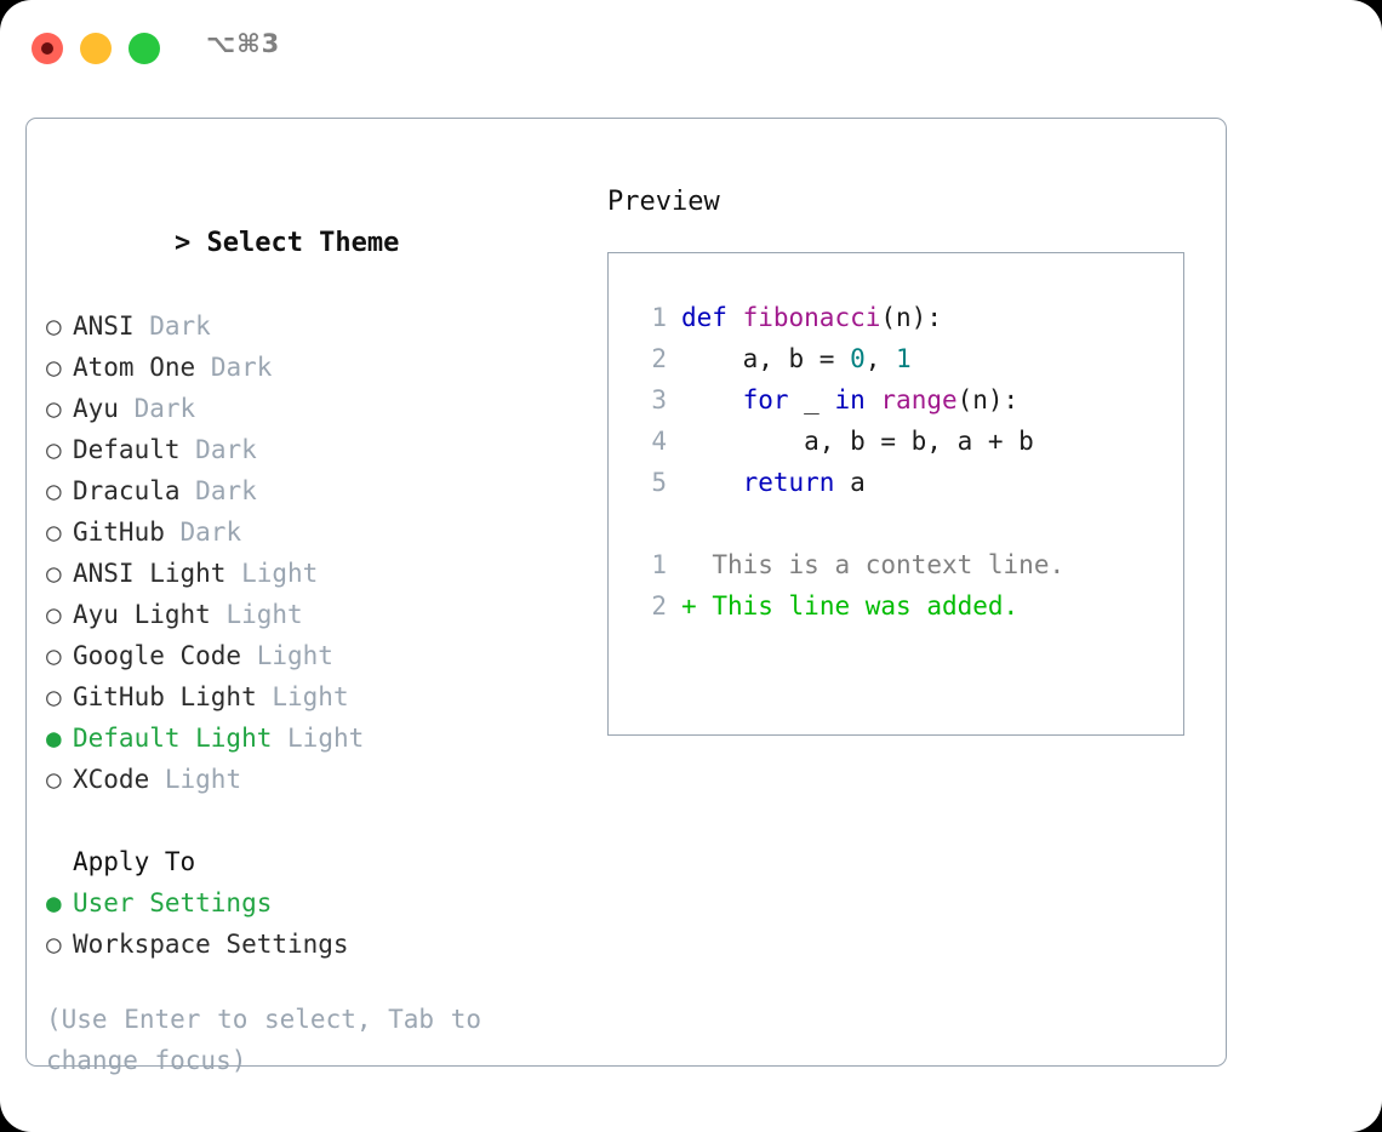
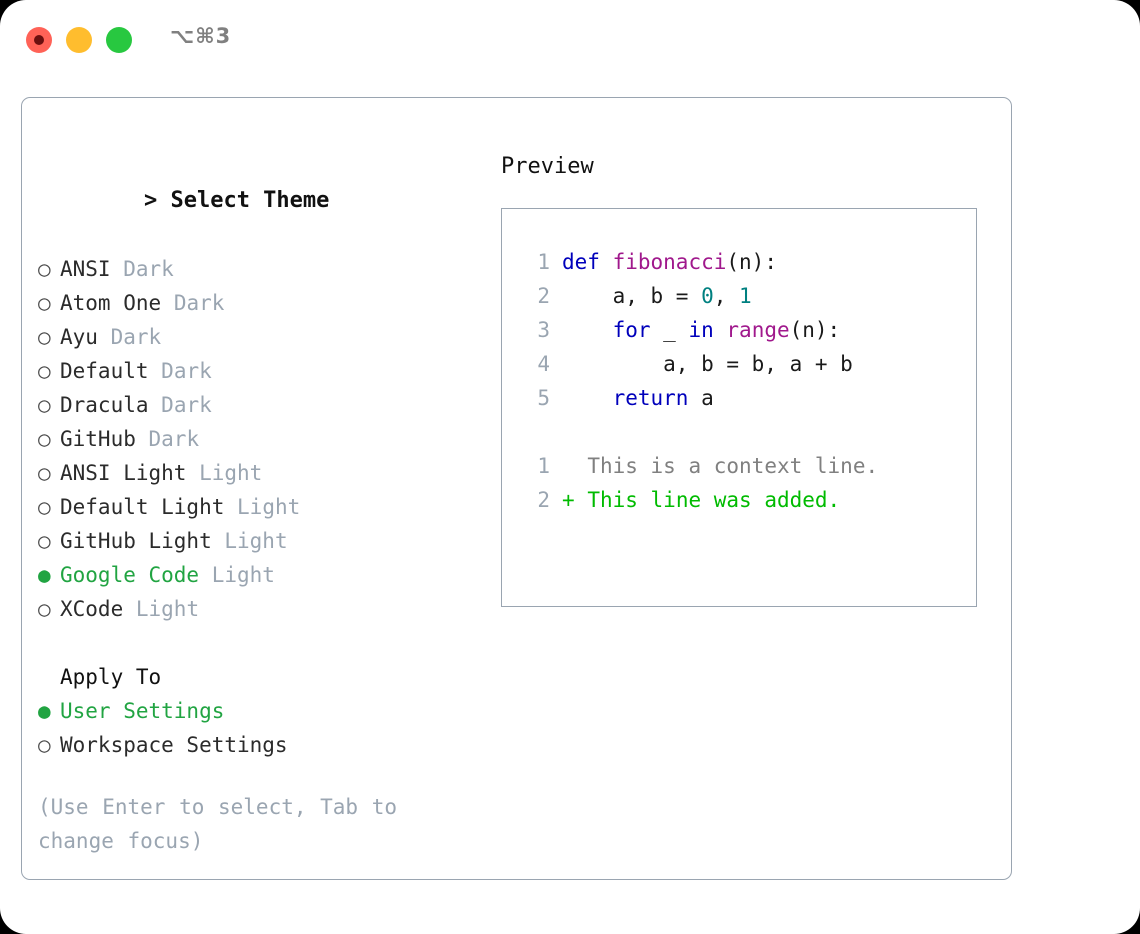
  ⌥⌘3
  > Select Theme
  ○ ANSI Dark
  ○ Atom One Dark
  ○ Ayu Dark
  ○ Default Dark
  ○ Dracula Dark
  ○ GitHub Dark
  ○ ANSI Light Light
- ○ Ayu Light Light
- ○ Google Code Light
+ ○ Default Light Light
  ○ GitHub Light Light
- ● Default Light Light
+ ● Google Code Light
  ○ XCode Light
  Apply To
  ● User Settings
  ○ Workspace Settings
  (Use Enter to select, Tab to change focus)
  Preview
  1 def fibonacci(n):
  2 a, b = 0, 1
  3 for _ in range(n):
  4 a, b = b, a + b
  5 return a
  1 This is a context line.
  2 + This line was added.
